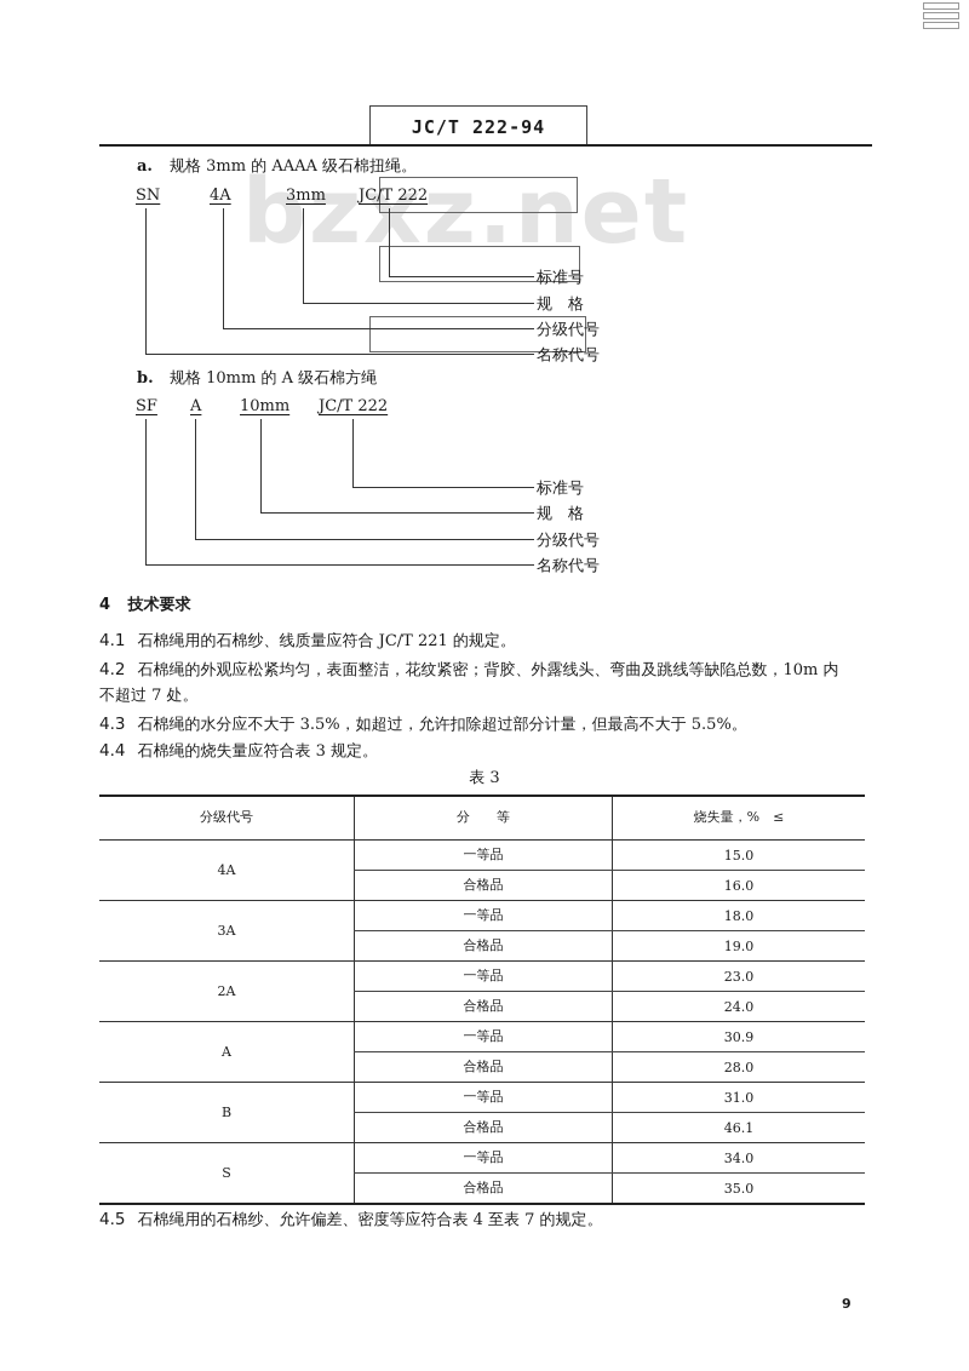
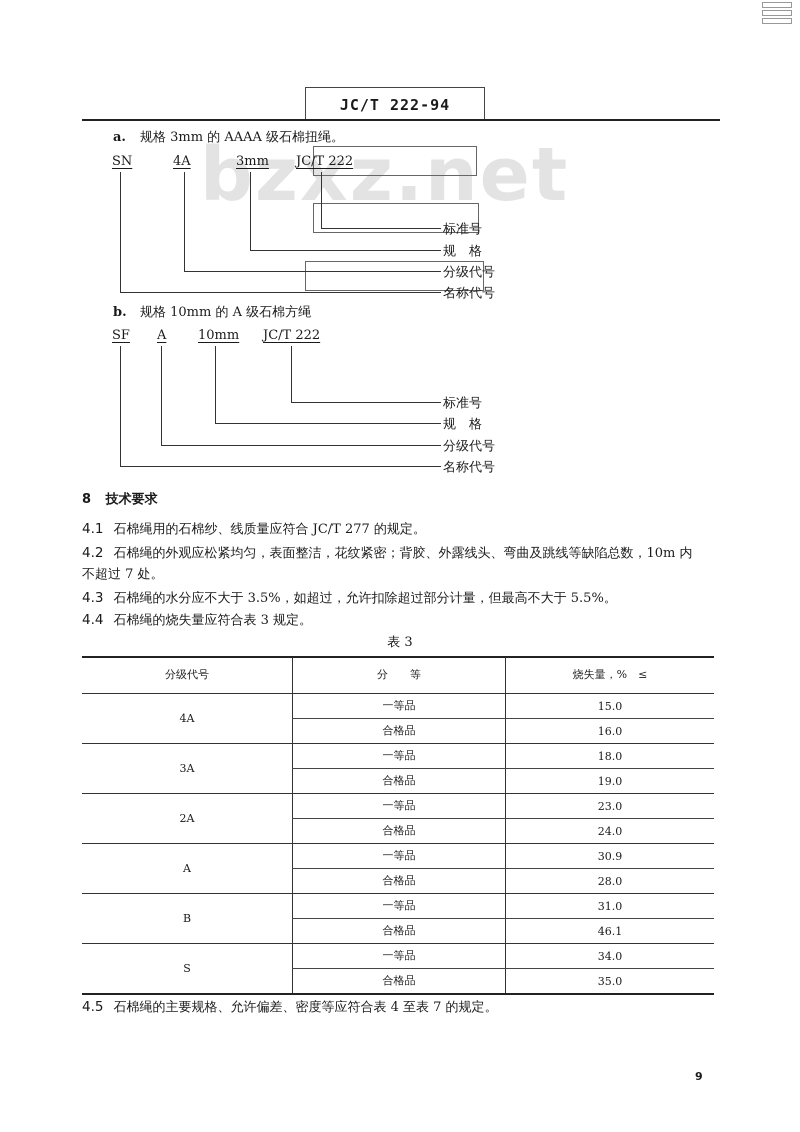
  JC/T 222-94
  bzxz.net
  a.
  规格 3mm 的 AAAA 级石棉扭绳。
  SN
  4A
  3mm
  JC/T 222
  标准号
  规 格
  分级代号
  名称代号
  b.
  规格 10mm 的 A 级石棉方绳
  SF
  A
  10mm
  JC/T 222
  标准号
  规 格
  分级代号
  名称代号
- 4 技术要求
+ 8 技术要求
- 4.1 石棉绳用的石棉纱、线质量应符合 JC/T 221 的规定。
+ 4.1 石棉绳用的石棉纱、线质量应符合 JC/T 277 的规定。
  4.2 石棉绳的外观应松紧均匀，表面整洁，花纹紧密；背胶、外露线头、弯曲及跳线等缺陷总数，10m 内
  不超过 7 处。
  4.3 石棉绳的水分应不大于 3.5%，如超过，允许扣除超过部分计量，但最高不大于 5.5%。
  4.4 石棉绳的烧失量应符合表 3 规定。
  表 3
  分级代号	分 等	烧失量，% ≤
  4A	一等品	15.0
  合格品	16.0
  3A	一等品	18.0
  合格品	19.0
  2A	一等品	23.0
  合格品	24.0
  A	一等品	30.9
  合格品	28.0
  B	一等品	31.0
  合格品	46.1
  S	一等品	34.0
  合格品	35.0
- 4.5 石棉绳用的石棉纱、允许偏差、密度等应符合表 4 至表 7 的规定。
+ 4.5 石棉绳的主要规格、允许偏差、密度等应符合表 4 至表 7 的规定。
  9
